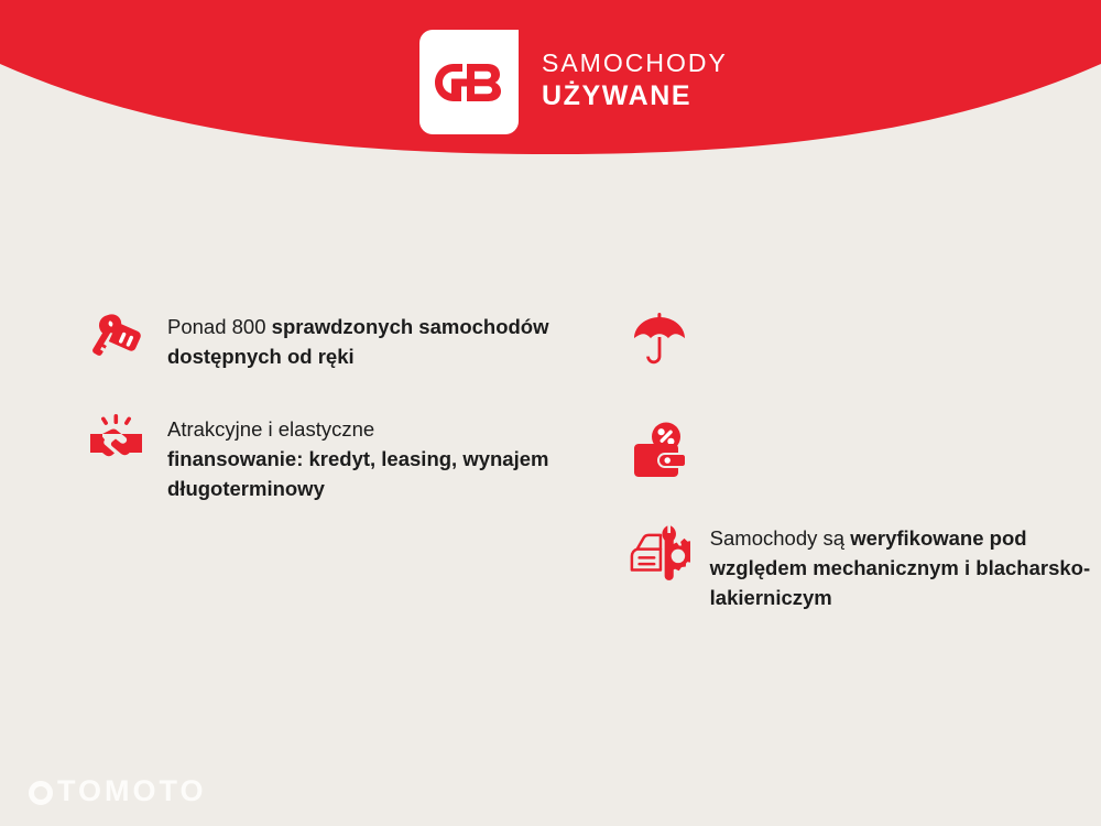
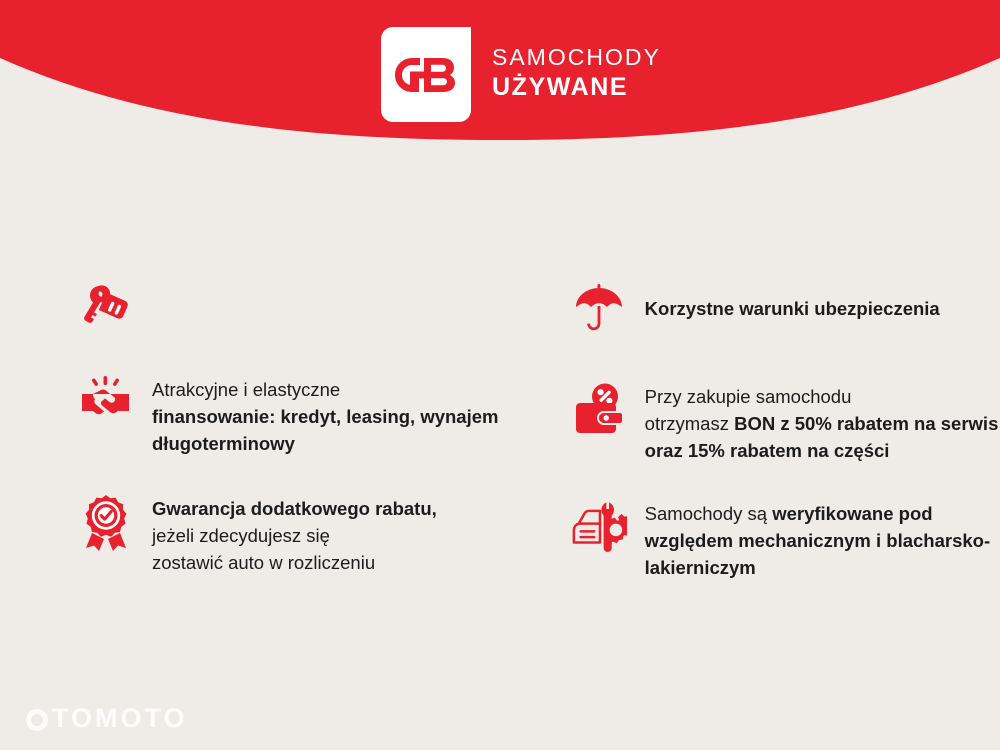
  SAMOCHODY
  UŻYWANE
- Ponad 800 sprawdzonych samochodów dostępnych od ręki
  Atrakcyjne i elastyczne
  finansowanie: kredyt, leasing, wynajem długoterminowy
+ Gwarancja dodatkowego rabatu,
+ jeżeli zdecydujesz się
+ zostawić auto w rozliczeniu
+ Korzystne warunki ubezpieczenia
+ Przy zakupie samochodu
+ otrzymasz BON z 50% rabatem na serwis oraz 15% rabatem na części
  Samochody są weryfikowane pod względem mechanicznym i blacharsko-lakierniczym
